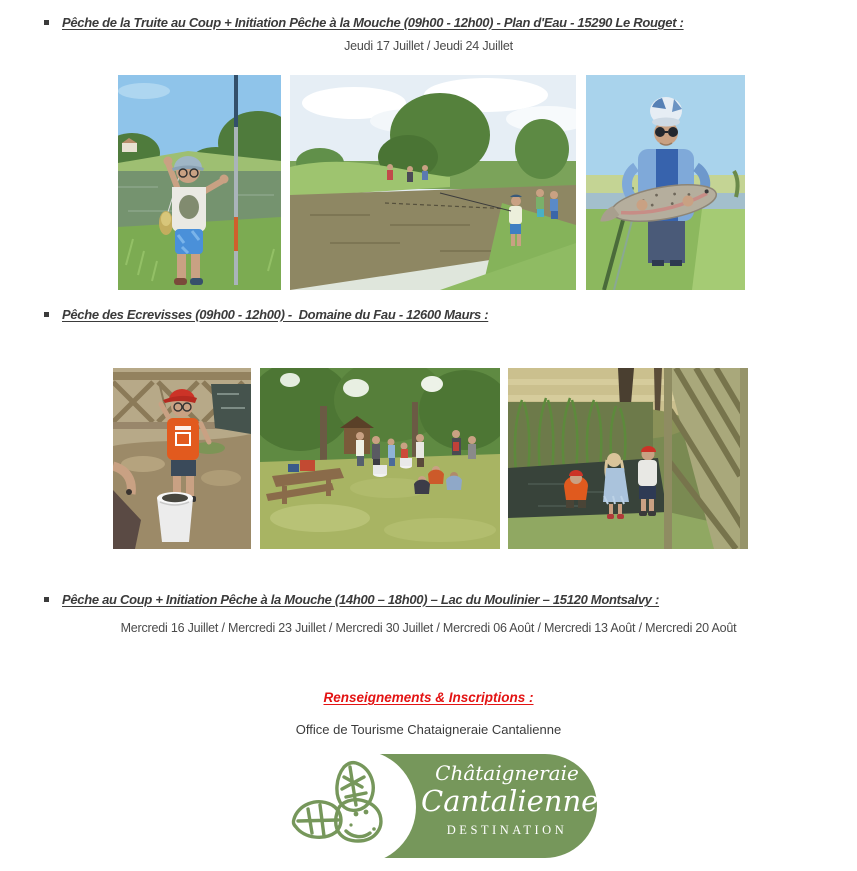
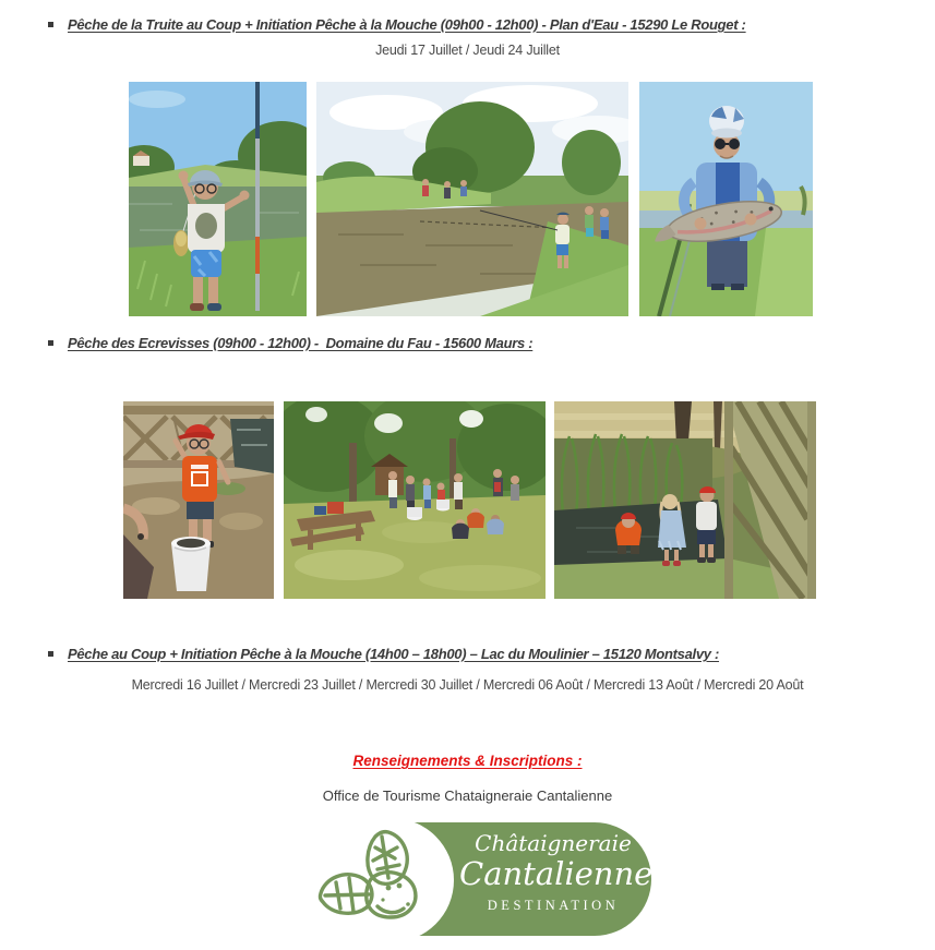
  Pêche de la Truite au Coup + Initiation Pêche à la Mouche (09h00 - 12h00) - Plan d'Eau - 15290 Le Rouget :
  Jeudi 17 Juillet / Jeudi 24 Juillet
- Pêche des Ecrevisses (09h00 - 12h00) - Domaine du Fau - 12600 Maurs :
+ Pêche des Ecrevisses (09h00 - 12h00) - Domaine du Fau - 15600 Maurs :
  Pêche au Coup + Initiation Pêche à la Mouche (14h00 – 18h00) – Lac du Moulinier – 15120 Montsalvy :
  Mercredi 16 Juillet / Mercredi 23 Juillet / Mercredi 30 Juillet / Mercredi 06 Août / Mercredi 13 Août / Mercredi 20 Août
  Renseignements & Inscriptions :
  Office de Tourisme Chataigneraie Cantalienne
  Châtaigneraie
  Cantalienne
  DESTINATION
